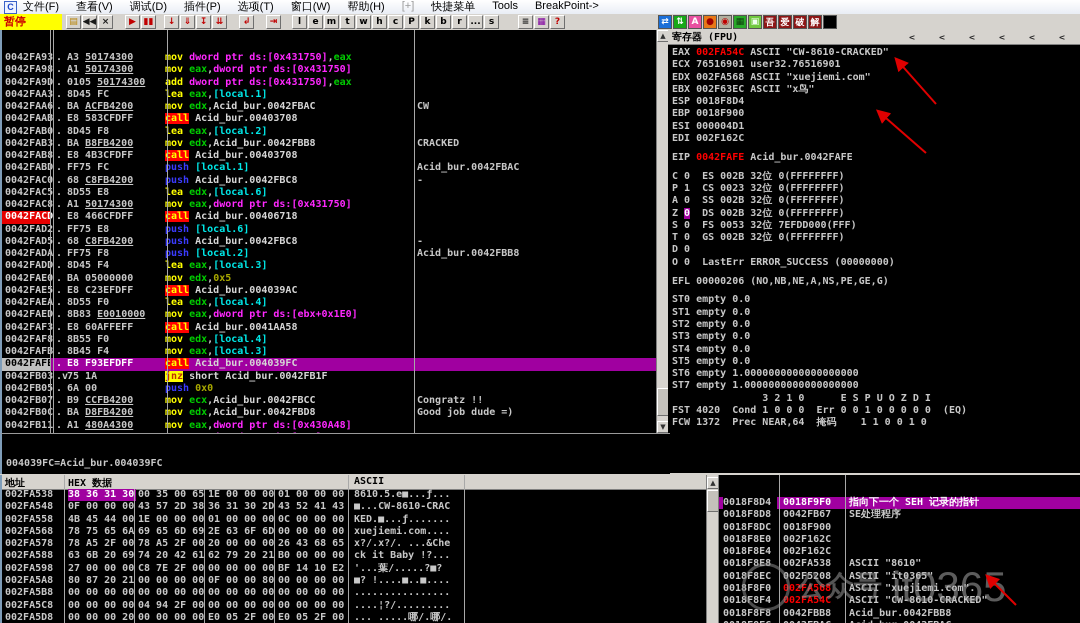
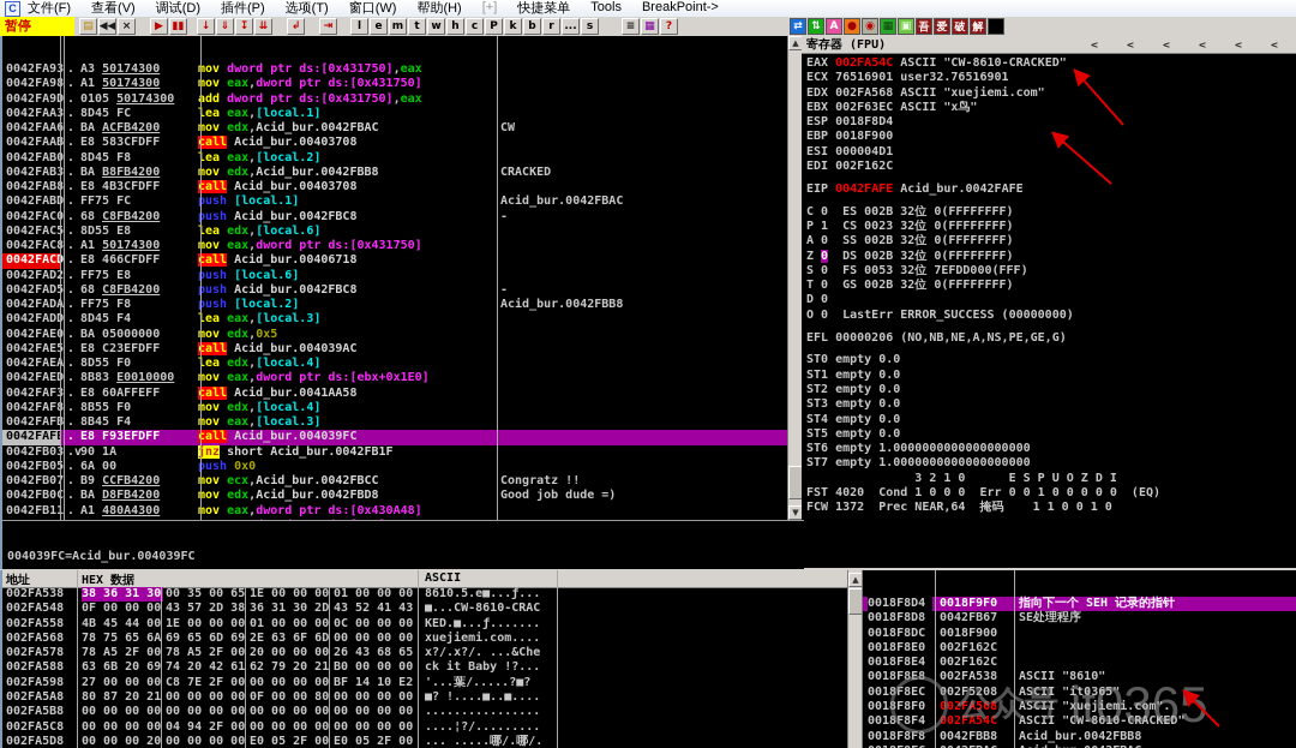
  C
  文件(F)
  查看(V)
  调试(D)
  插件(P)
  选项(T)
  窗口(W)
  帮助(H)
  [+]
  快捷菜单
  Tools
  BreakPoint->
  暂停
  ▤
  ◀◀
  ×
  ▶
  ▮▮
  ↓
  ⇓
  ↧
  ⇊
  ↲
  ⇥
  l
  e
  m
  t
  w
  h
  c
  P
  k
  b
  r
  ...
  s
  ≡
  ▦
  ?
  ⇄
  ⇅
  A
  ●
  ◉
  ▦
  ▣
  吾
  爱
  破
  解
  0042FA9
  .
  A3 50174300
  mov dword ptr ds:[0x431750],eax
  0042FA9
  .
  A1 50174300
  mov eax,dword ptr ds:[0x431750]
  0042FA9
  .
  0105 50174300
  add dword ptr ds:[0x431750],eax
  0042FAA
  .
  8D45 FC
  lea eax,[local.1]
  0042FAA
  .
  BA ACFB4200
  mov edx,Acid_bur.0042FBAC
  CW
  0042FAA
  .
  E8 583CFDFF
  call Acid_bur.00403708
  0042FAB
  .
  8D45 F8
  lea eax,[local.2]
  0042FAB
  .
  BA B8FB4200
  mov edx,Acid_bur.0042FBB8
  CRACKED
  0042FAB
  .
  E8 4B3CFDFF
  call Acid_bur.00403708
  0042FAB
  .
  FF75 FC
  push [local.1]
  Acid_bur.0042FBAC
  0042FAC
  .
  68 C8FB4200
  push Acid_bur.0042FBC8
  -
  0042FAC
  .
  8D55 E8
  lea edx,[local.6]
  0042FAC
  .
  A1 50174300
  mov eax,dword ptr ds:[0x431750]
  0042FAC
  .
  E8 466CFDFF
  call Acid_bur.00406718
  0042FAD
  .
  FF75 E8
  push [local.6]
  0042FAD
  .
  68 C8FB4200
  push Acid_bur.0042FBC8
  -
  0042FAD
  .
  FF75 F8
  push [local.2]
  Acid_bur.0042FBB8
  0042FAD
  .
  8D45 F4
  lea eax,[local.3]
  0042FAE
  .
  BA 05000000
  mov edx,0x5
  0042FAE
  .
  E8 C23EFDFF
  call Acid_bur.004039AC
  0042FAE
  .
  8D55 F0
  lea edx,[local.4]
  0042FAE
  .
  8B83 E0010000
  mov eax,dword ptr ds:[ebx+0x1E0]
  0042FAF
  .
  E8 60AFFEFF
  call Acid_bur.0041AA58
  0042FAF
  .
  8B55 F0
  mov edx,[local.4]
  0042FAF
  .
  8B45 F4
  mov eax,[local.3]
  0042FAF
  .
  E8 F93EFDFF
  call Acid_bur.004039FC
  0042FB0
  .v
- 75 1A
+ 90 1A
  jnz short Acid_bur.0042FB1F
  0042FB0
  .
  6A 00
  push 0x0
  0042FB0
  .
  B9 CCFB4200
  mov ecx,Acid_bur.0042FBCC
  Congratz !!
  0042FB0
  .
  BA D8FB4200
  mov edx,Acid_bur.0042FBD8
  Good job dude =)
  0042FB1
  .
  A1 480A4300
  mov eax,dword ptr ds:[0x430A48]
  ▲
  ▼
  寄存器 (FPU)
  <
  <
  <
  <
  <
  <
  EAX 002FA54C ASCII "CW-8610-CRACKED"
  ECX 76516901 user32.76516901
  EDX 002FA568 ASCII "xuejiemi.com"
  EBX 002F63EC ASCII "x鸟"
  ESP 0018F8D4
  EBP 0018F900
  ESI 000004D1
  EDI 002F162C
  EIP 0042FAFE Acid_bur.0042FAFE
  C 0 ES 002B 32位 0(FFFFFFFF)
  P 1 CS 0023 32位 0(FFFFFFFF)
  A 0 SS 002B 32位 0(FFFFFFFF)
  Z 0 DS 002B 32位 0(FFFFFFFF)
  S 0 FS 0053 32位 7EFDD000(FFF)
  T 0 GS 002B 32位 0(FFFFFFFF)
  D 0
  O 0 LastErr ERROR_SUCCESS (00000000)
  EFL 00000206 (NO,NB,NE,A,NS,PE,GE,G)
  ST0 empty 0.0
  ST1 empty 0.0
  ST2 empty 0.0
  ST3 empty 0.0
  ST4 empty 0.0
  ST5 empty 0.0
  ST6 empty 1.0000000000000000000
  ST7 empty 1.0000000000000000000
  3 2 1 0 E S P U O Z D I
  FST 4020 Cond 1 0 0 0 Err 0 0 1 0 0 0 0 0 (EQ)
  FCW 1372 Prec NEAR,64 掩码 1 1 0 0 1 0
  004039FC=Acid_bur.004039FC
  地址
  HEX 数据
  ASCII
  002FA538
  38 36 31 30
  00 35 00 65
  1E 00 00 00
  01 00 00 00
  8610.5.e■...ƒ...
  002FA548
  0F 00 00 00
  43 57 2D 38
  36 31 30 2D
  43 52 41 43
  ■...CW-8610-CRAC
  002FA558
  4B 45 44 00
  1E 00 00 00
  01 00 00 00
  0C 00 00 00
  KED.■...ƒ.......
  002FA568
  78 75 65 6A
  69 65 6D 69
  2E 63 6F 6D
  00 00 00 00
  xuejiemi.com....
  002FA578
  78 A5 2F 00
  78 A5 2F 00
  20 00 00 00
  26 43 68 65
  x?/.x?/. ...&Che
  002FA588
  63 6B 20 69
  74 20 42 61
  62 79 20 21
  B0 00 00 00
  ck it Baby !?...
  002FA598
  27 00 00 00
  C8 7E 2F 00
  00 00 00 00
  BF 14 10 E2
  '...葉/.....?■?
  002FA5A8
  80 87 20 21
  00 00 00 00
  0F 00 00 80
  00 00 00 00
  ■? !....■..■....
  002FA5B8
  00 00 00 00
  00 00 00 00
  00 00 00 00
  00 00 00 00
  ................
  002FA5C8
  00 00 00 00
  04 94 2F 00
  00 00 00 00
  00 00 00 00
  ....¦?/.........
  002FA5D8
  00 00 00 20
  00 00 00 00
  E0 05 2F 00
  E0 05 2F 00
  ... .....哪/.哪/.
  ▲
  0018F8D4
  0018F9F0
  指向下一个 SEH 记录的指针
  0018F8D8
  0042FB67
  SE处理程序
  0018F8DC
  0018F900
  0018F8E0
  002F162C
  0018F8E4
  002F162C
  0018F8E8
  002FA538
  ASCII "8610"
  0018F8EC
  002F5208
  ASCII "it0365"
  0018F8F0
  002FA568
  ASCII "xuejiemi.com".
  0018F8F4
  002FA54C
  ASCII "CW-8610-CRACKED"
  0018F8F8
  0042FBB8
  Acid_bur.0042FBB8
  公众号
  it0365
